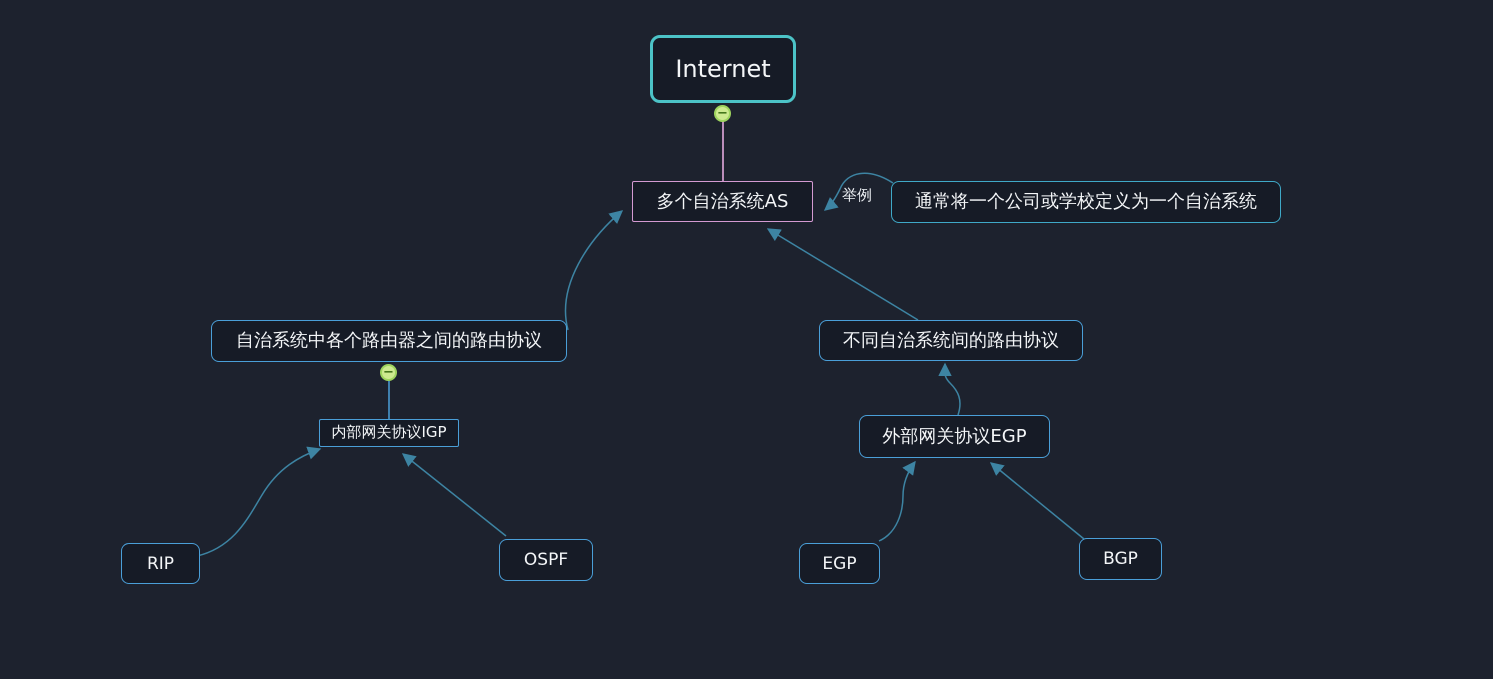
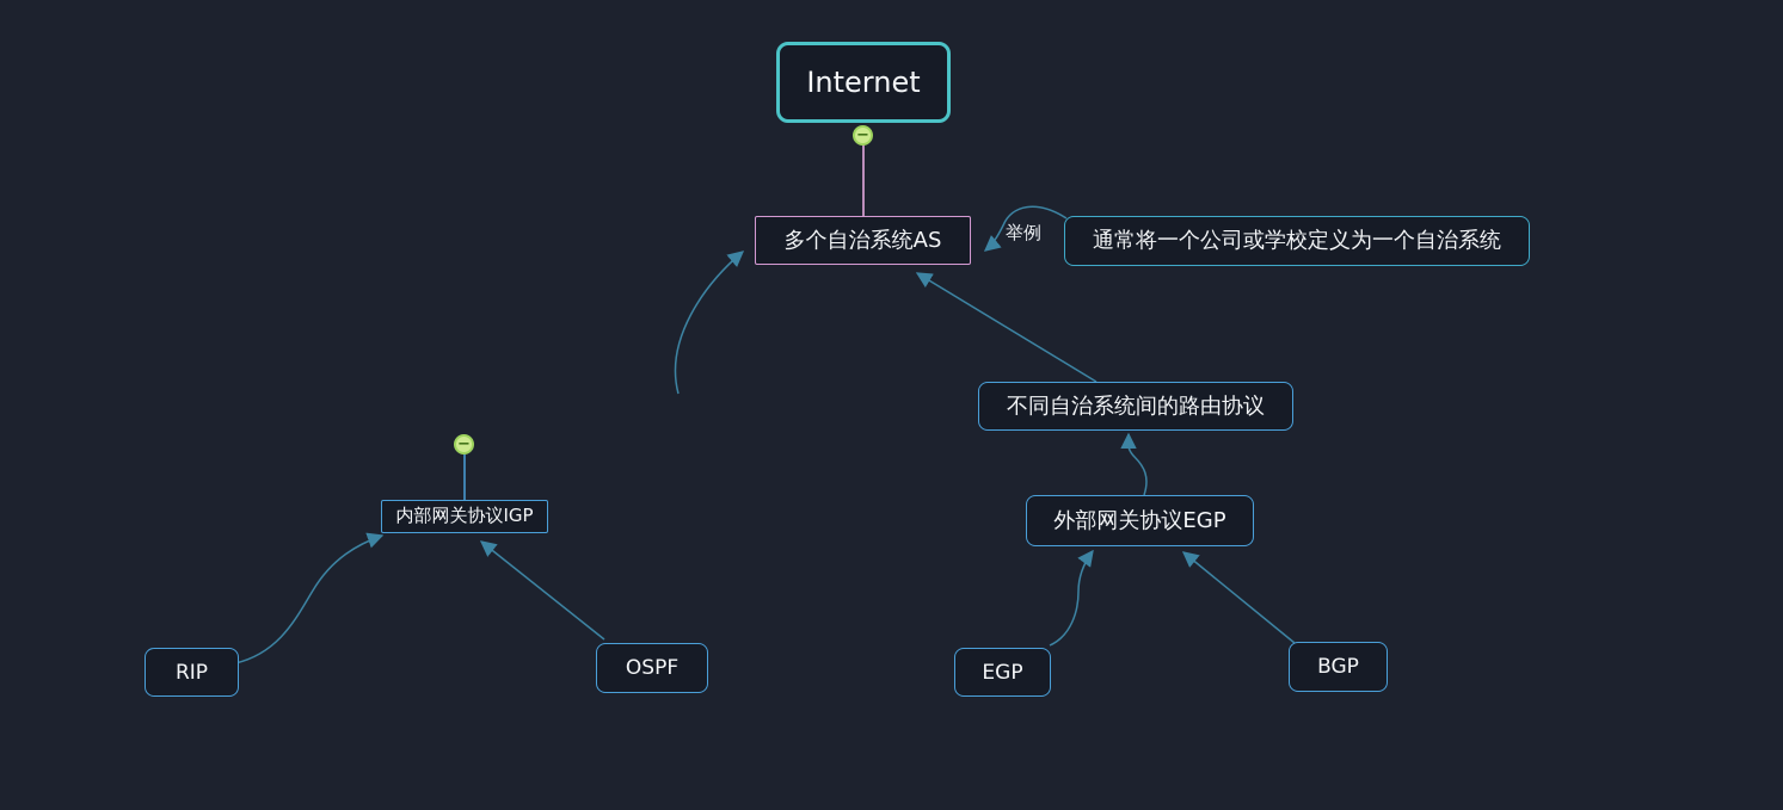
  Internet
  −
  多个自治系统AS
  举例
  通常将一个公司或学校定义为一个自治系统
- 自治系统中各个路由器之间的路由协议
  −
  内部网关协议IGP
  RIP
  OSPF
  不同自治系统间的路由协议
  外部网关协议EGP
  EGP
  BGP
